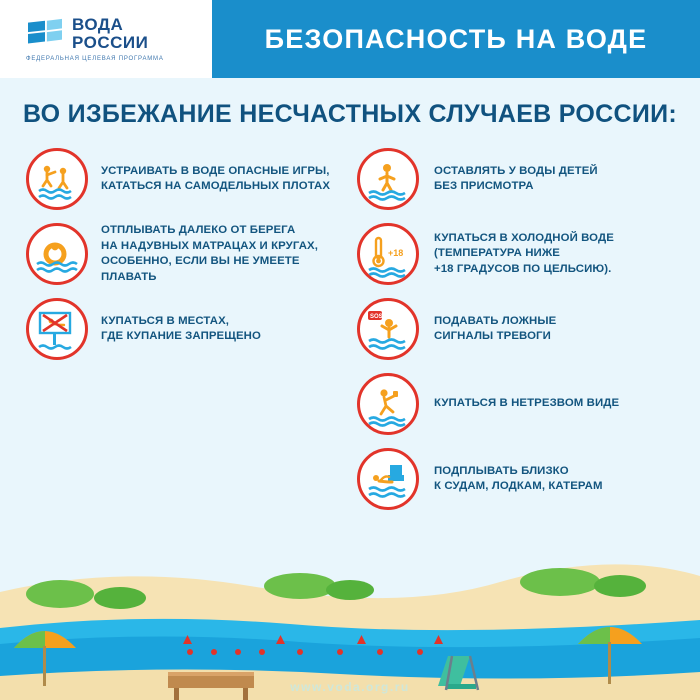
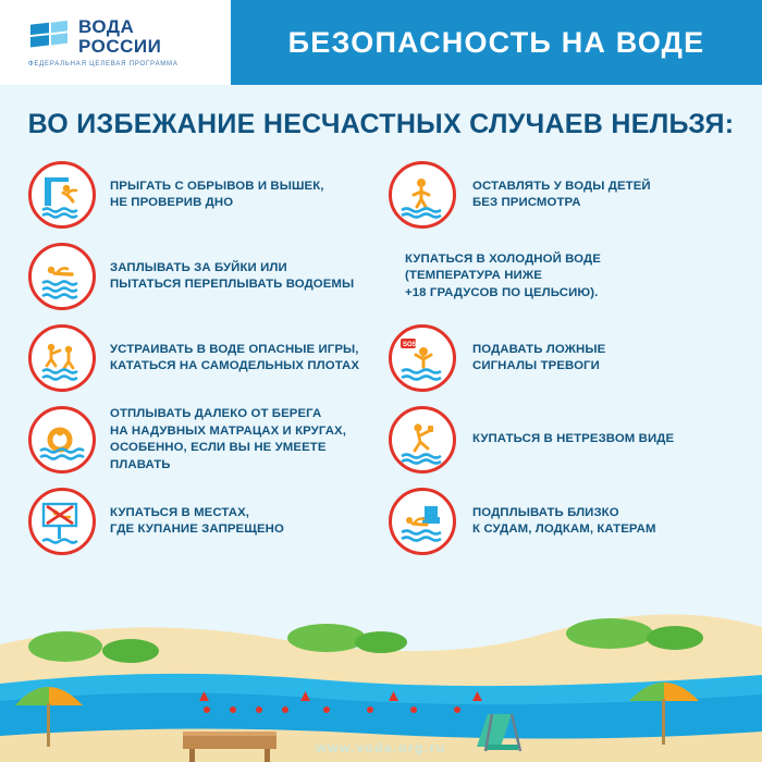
  ВОДА
  РОССИИ
  БЕЗОПАСНОСТЬ НА ВОДЕ
- ВО ИЗБЕЖАНИЕ НЕСЧАСТНЫХ СЛУЧАЕВ РОССИИ:
+ ВО ИЗБЕЖАНИЕ НЕСЧАСТНЫХ СЛУЧАЕВ НЕЛЬЗЯ:
+ ПРЫГАТЬ С ОБРЫВОВ И ВЫШЕК,
+ НЕ ПРОВЕРИВ ДНО
+ ЗАПЛЫВАТЬ ЗА БУЙКИ ИЛИ
+ ПЫТАТЬСЯ ПЕРЕПЛЫВАТЬ ВОДОЕМЫ
  УСТРАИВАТЬ В ВОДЕ ОПАСНЫЕ ИГРЫ,
  КАТАТЬСЯ НА САМОДЕЛЬНЫХ ПЛОТАХ
  ОТПЛЫВАТЬ ДАЛЕКО ОТ БЕРЕГА
  НА НАДУВНЫХ МАТРАЦАХ И КРУГАХ,
  ОСОБЕННО, ЕСЛИ ВЫ НЕ УМЕЕТЕ ПЛАВАТЬ
  КУПАТЬСЯ В МЕСТАХ,
  ГДЕ КУПАНИЕ ЗАПРЕЩЕНО
  ОСТАВЛЯТЬ У ВОДЫ ДЕТЕЙ
  БЕЗ ПРИСМОТРА
- +18
  КУПАТЬСЯ В ХОЛОДНОЙ ВОДЕ
  (ТЕМПЕРАТУРА НИЖЕ
  +18 ГРАДУСОВ ПО ЦЕЛЬСИЮ).
  ПОДАВАТЬ ЛОЖНЫЕ
  СИГНАЛЫ ТРЕВОГИ
  КУПАТЬСЯ В НЕТРЕЗВОМ ВИДЕ
  ПОДПЛЫВАТЬ БЛИЗКО
  К СУДАМ, ЛОДКАМ, КАТЕРАМ
  www.voda.org.ru
